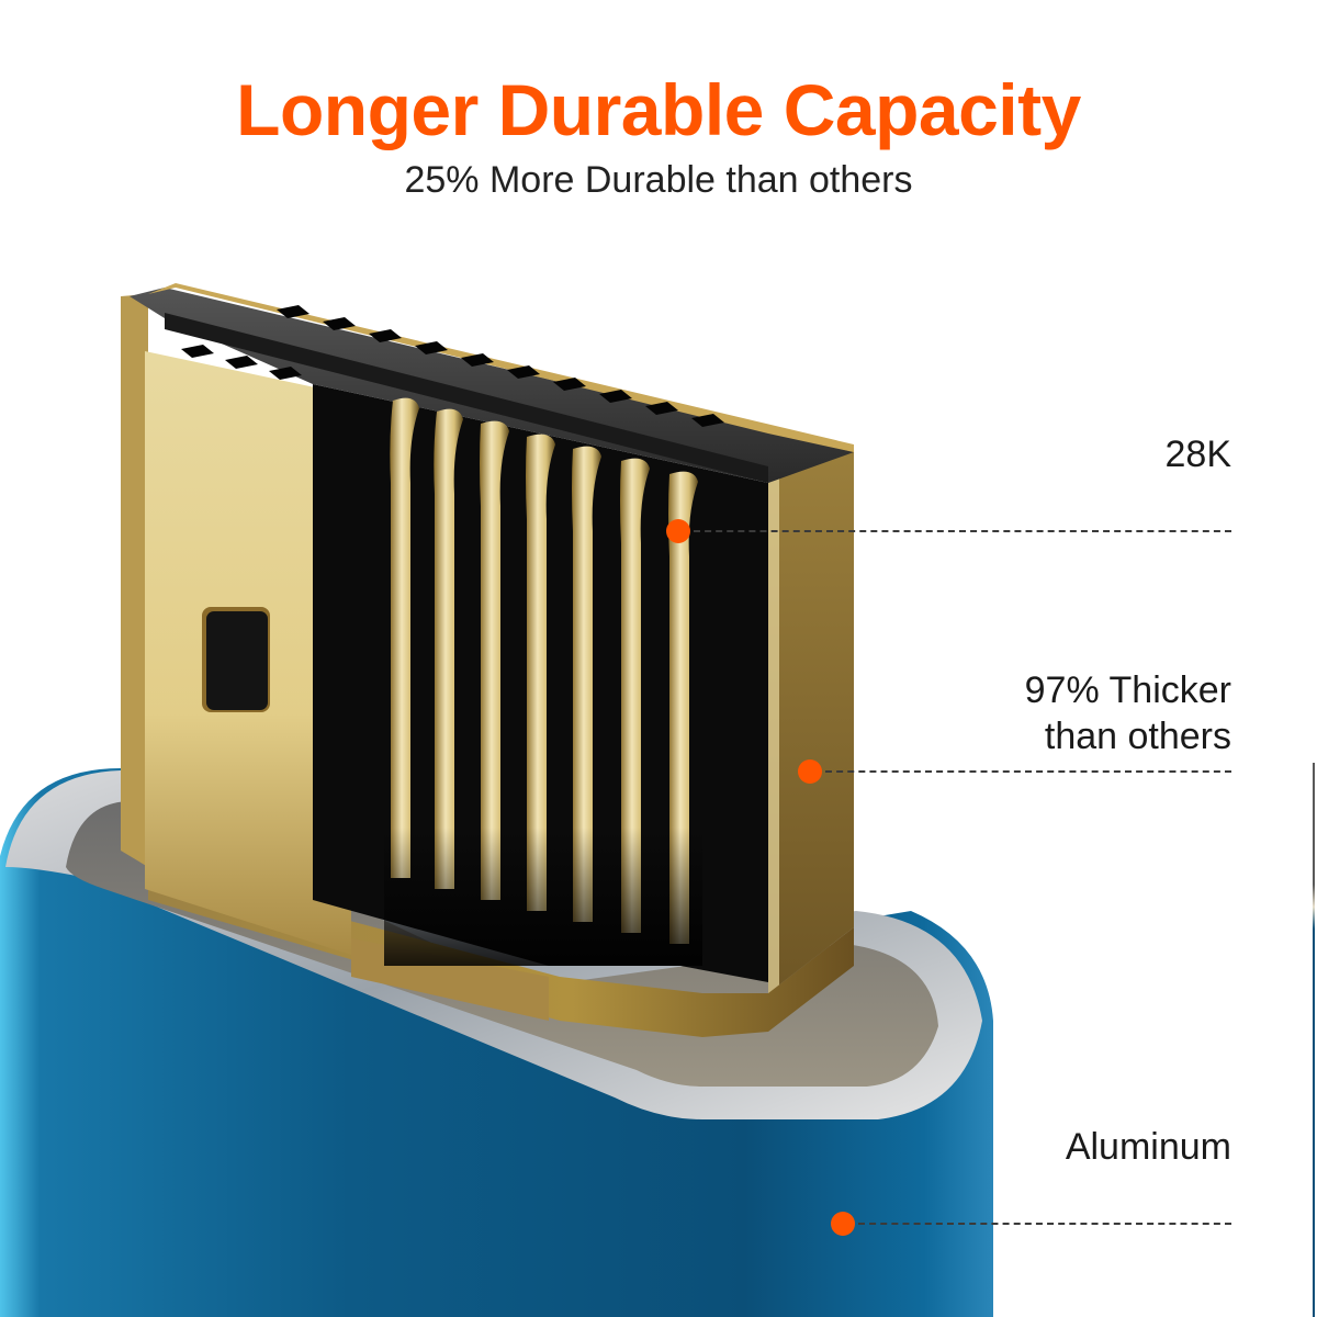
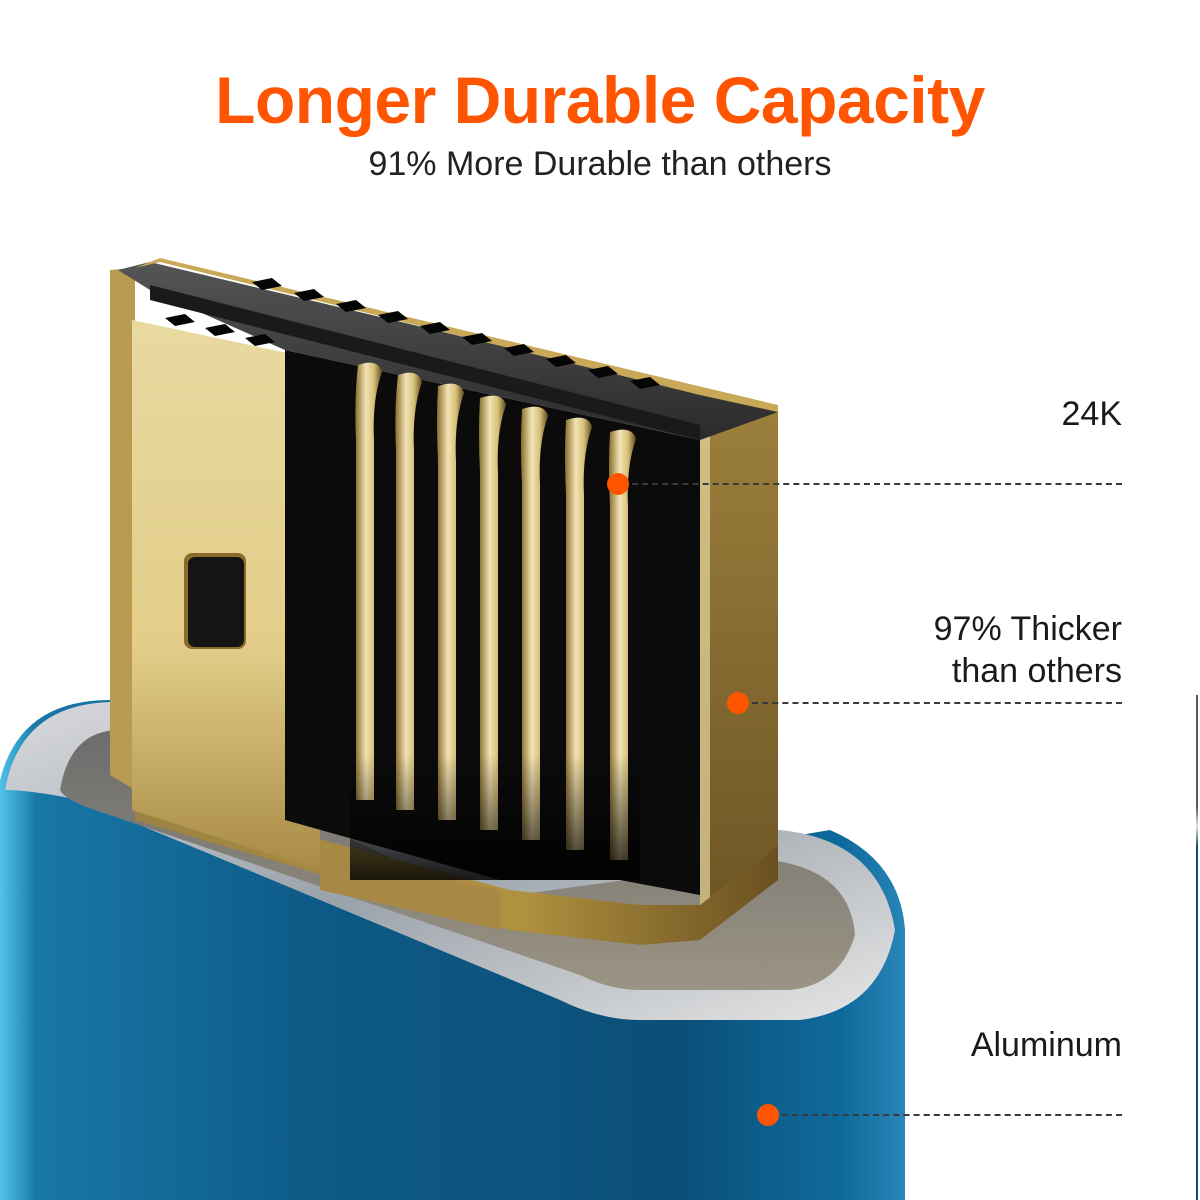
  Longer Durable Capacity
- 25% More Durable than others
+ 91% More Durable than others
- 28K
+ 24K
  97% Thicker
  than others
  Aluminum
